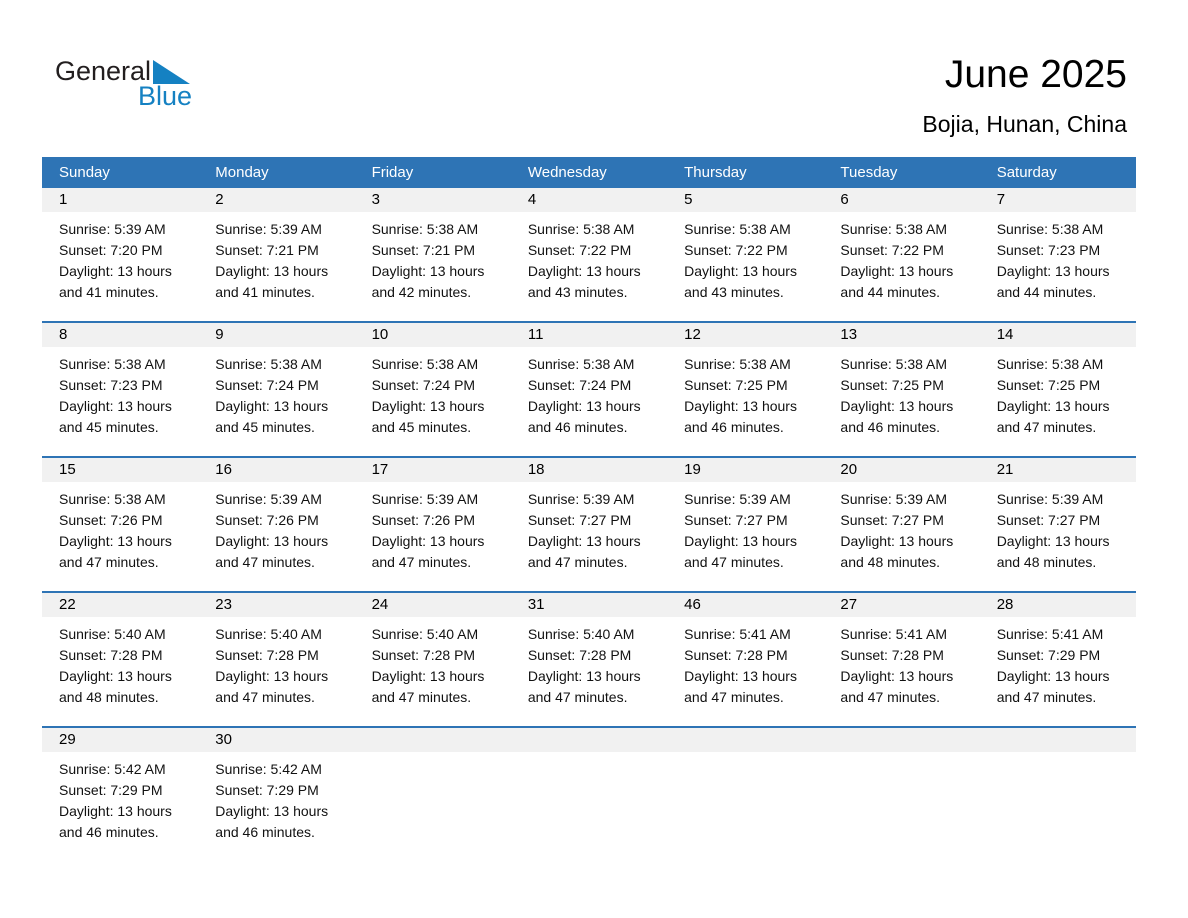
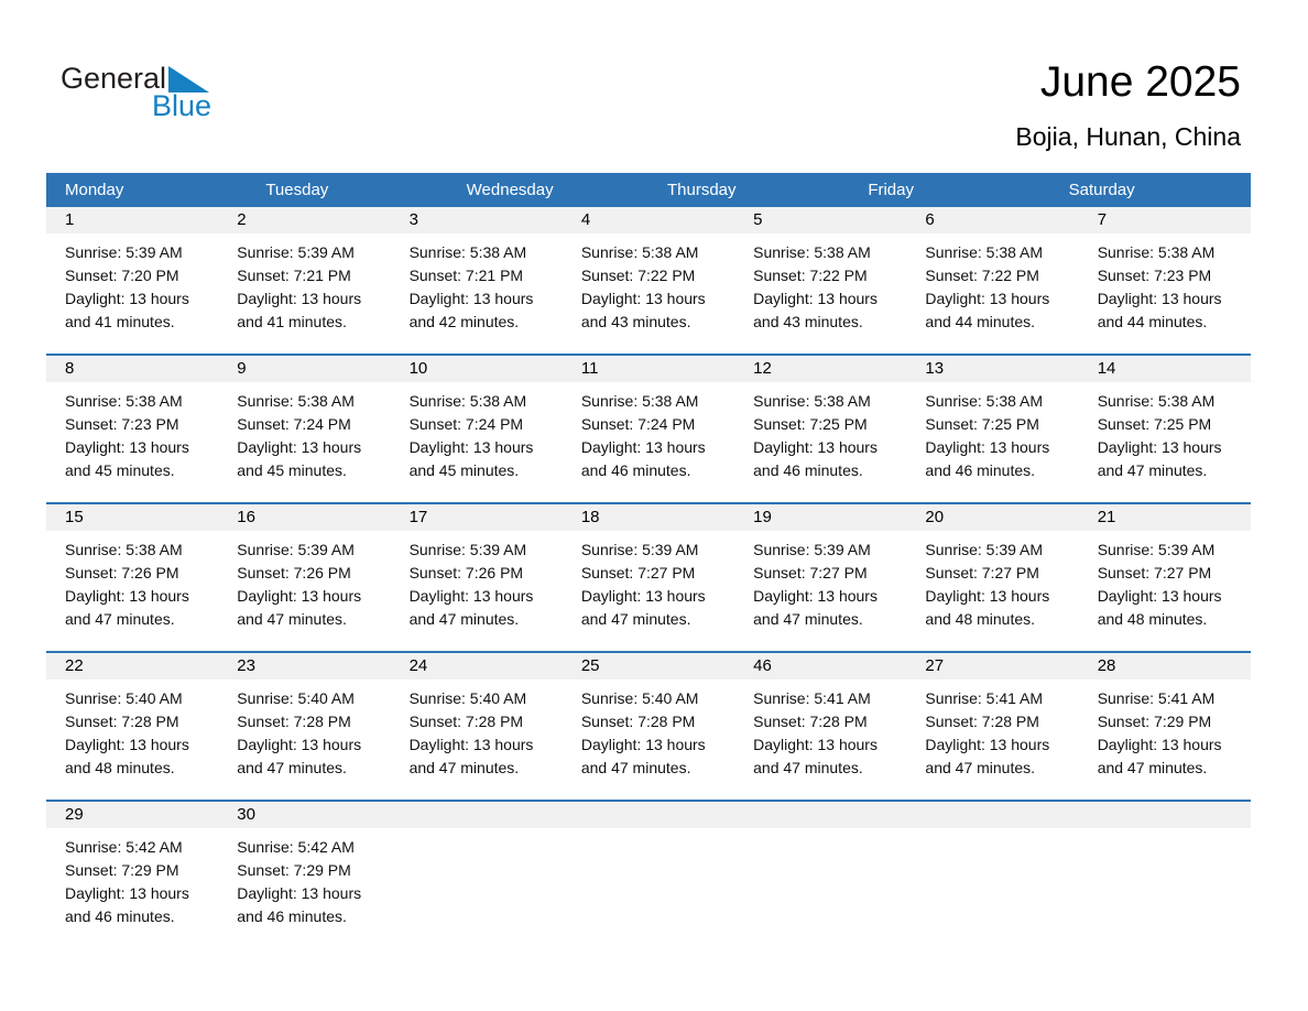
  General
  Blue
  June 2025
  Bojia, Hunan, China
- Sunday
  Monday
- Friday
+ Tuesday
  Wednesday
  Thursday
- Tuesday
+ Friday
  Saturday
  1
  Sunrise: 5:39 AM
  Sunset: 7:20 PM
  Daylight: 13 hours
  and 41 minutes.
  2
  Sunrise: 5:39 AM
  Sunset: 7:21 PM
  Daylight: 13 hours
  and 41 minutes.
  3
  Sunrise: 5:38 AM
  Sunset: 7:21 PM
  Daylight: 13 hours
  and 42 minutes.
  4
  Sunrise: 5:38 AM
  Sunset: 7:22 PM
  Daylight: 13 hours
  and 43 minutes.
  5
  Sunrise: 5:38 AM
  Sunset: 7:22 PM
  Daylight: 13 hours
  and 43 minutes.
  6
  Sunrise: 5:38 AM
  Sunset: 7:22 PM
  Daylight: 13 hours
  and 44 minutes.
  7
  Sunrise: 5:38 AM
  Sunset: 7:23 PM
  Daylight: 13 hours
  and 44 minutes.
  8
  Sunrise: 5:38 AM
  Sunset: 7:23 PM
  Daylight: 13 hours
  and 45 minutes.
  9
  Sunrise: 5:38 AM
  Sunset: 7:24 PM
  Daylight: 13 hours
  and 45 minutes.
  10
  Sunrise: 5:38 AM
  Sunset: 7:24 PM
  Daylight: 13 hours
  and 45 minutes.
  11
  Sunrise: 5:38 AM
  Sunset: 7:24 PM
  Daylight: 13 hours
  and 46 minutes.
  12
  Sunrise: 5:38 AM
  Sunset: 7:25 PM
  Daylight: 13 hours
  and 46 minutes.
  13
  Sunrise: 5:38 AM
  Sunset: 7:25 PM
  Daylight: 13 hours
  and 46 minutes.
  14
  Sunrise: 5:38 AM
  Sunset: 7:25 PM
  Daylight: 13 hours
  and 47 minutes.
  15
  Sunrise: 5:38 AM
  Sunset: 7:26 PM
  Daylight: 13 hours
  and 47 minutes.
  16
  Sunrise: 5:39 AM
  Sunset: 7:26 PM
  Daylight: 13 hours
  and 47 minutes.
  17
  Sunrise: 5:39 AM
  Sunset: 7:26 PM
  Daylight: 13 hours
  and 47 minutes.
  18
  Sunrise: 5:39 AM
  Sunset: 7:27 PM
  Daylight: 13 hours
  and 47 minutes.
  19
  Sunrise: 5:39 AM
  Sunset: 7:27 PM
  Daylight: 13 hours
  and 47 minutes.
  20
  Sunrise: 5:39 AM
  Sunset: 7:27 PM
  Daylight: 13 hours
  and 48 minutes.
  21
  Sunrise: 5:39 AM
  Sunset: 7:27 PM
  Daylight: 13 hours
  and 48 minutes.
  22
  Sunrise: 5:40 AM
  Sunset: 7:28 PM
  Daylight: 13 hours
  and 48 minutes.
  23
  Sunrise: 5:40 AM
  Sunset: 7:28 PM
  Daylight: 13 hours
  and 47 minutes.
  24
  Sunrise: 5:40 AM
  Sunset: 7:28 PM
  Daylight: 13 hours
  and 47 minutes.
- 31
+ 25
  Sunrise: 5:40 AM
  Sunset: 7:28 PM
  Daylight: 13 hours
  and 47 minutes.
  46
  Sunrise: 5:41 AM
  Sunset: 7:28 PM
  Daylight: 13 hours
  and 47 minutes.
  27
  Sunrise: 5:41 AM
  Sunset: 7:28 PM
  Daylight: 13 hours
  and 47 minutes.
  28
  Sunrise: 5:41 AM
  Sunset: 7:29 PM
  Daylight: 13 hours
  and 47 minutes.
  29
  Sunrise: 5:42 AM
  Sunset: 7:29 PM
  Daylight: 13 hours
  and 46 minutes.
  30
  Sunrise: 5:42 AM
  Sunset: 7:29 PM
  Daylight: 13 hours
  and 46 minutes.
